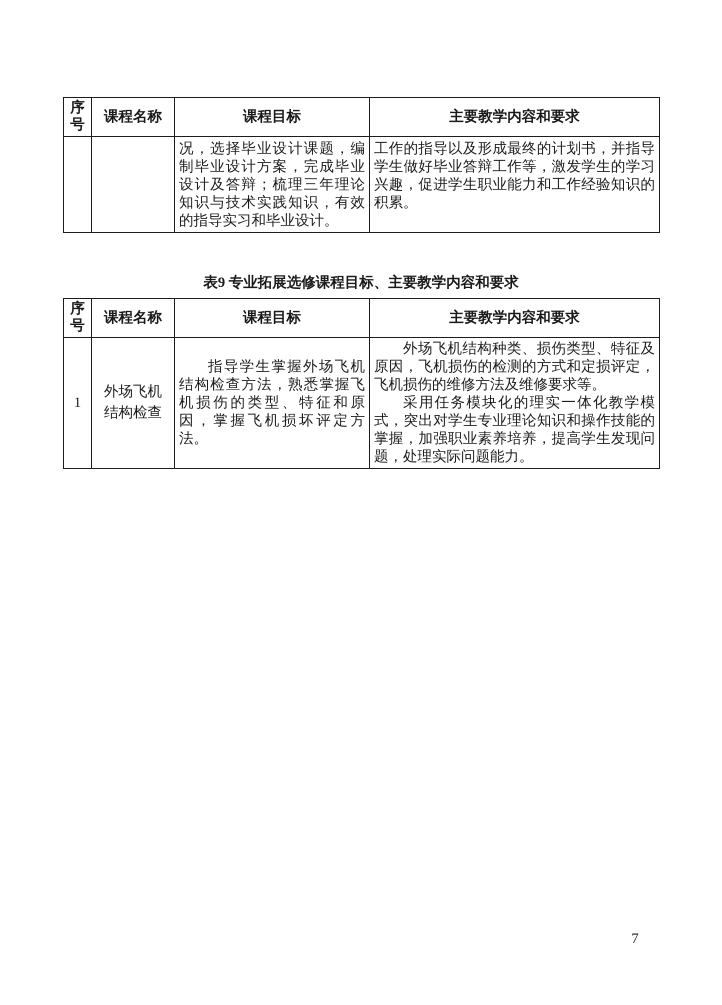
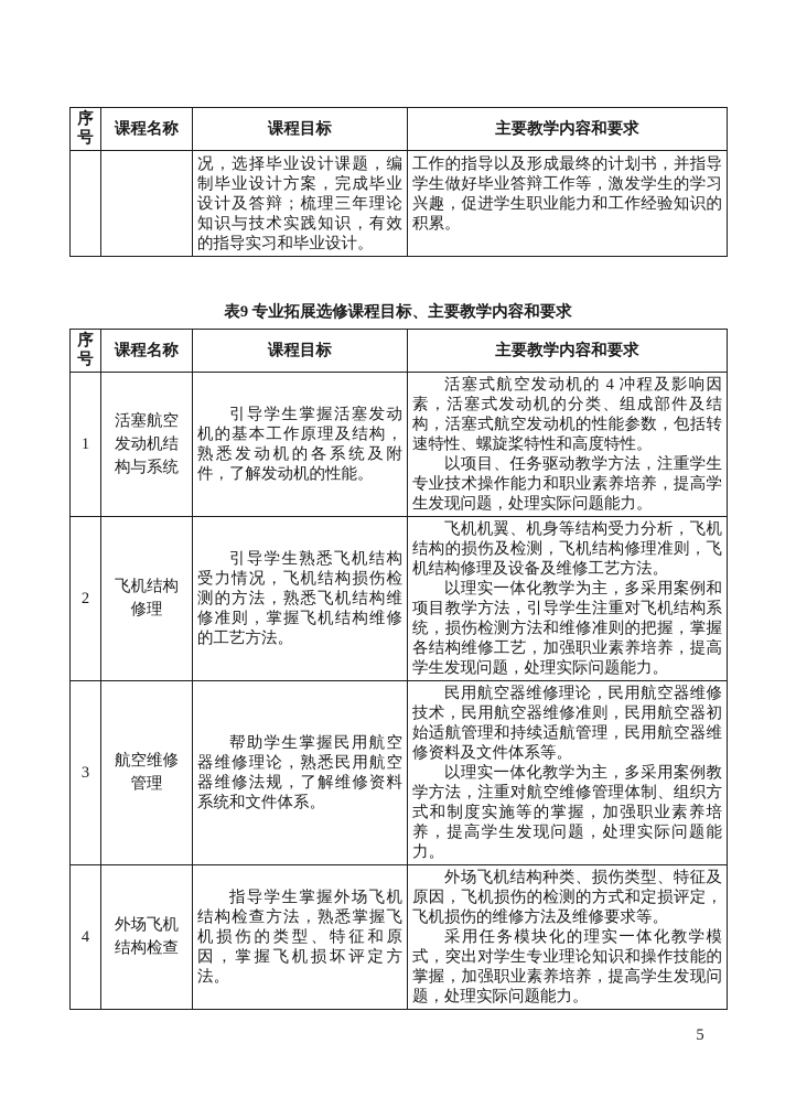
  序 号	课程名称	课程目标	主要教学内容和要求
  		况，选择毕业设计课题，编制毕业设计方案，完成毕业设计及答辩；梳理三年理论知识与技术实践知识，有效的指导实习和毕业设计。	工作的指导以及形成最终的计划书，并指导学生做好毕业答辩工作等，激发学生的学习兴趣，促进学生职业能力和工作经验知识的积累。
  表9 专业拓展选修课程目标、主要教学内容和要求
  序 号	课程名称	课程目标	主要教学内容和要求
+ 1	活塞航空发动机结构与系统	引导学生掌握活塞发动机的基本工作原理及结构，熟悉发动机的各系统及附件，了解发动机的性能。	活塞式航空发动机的 4 冲程及影响因素，活塞式发动机的分类、组成部件及结构，活塞式航空发动机的性能参数，包括转速特性、螺旋桨特性和高度特性。 以项目、任务驱动教学方法，注重学生专业技术操作能力和职业素养培养，提高学生发现问题，处理实际问题能力。
+ 2	飞机结构修理	引导学生熟悉飞机结构受力情况，飞机结构损伤检测的方法，熟悉飞机结构维修准则，掌握飞机结构维修的工艺方法。	飞机机翼、机身等结构受力分析，飞机结构的损伤及检测，飞机结构修理准则，飞机结构修理及设备及维修工艺方法。 以理实一体化教学为主，多采用案例和项目教学方法，引导学生注重对飞机结构系统，损伤检测方法和维修准则的把握，掌握各结构维修工艺，加强职业素养培养，提高学生发现问题，处理实际问题能力。
+ 3	航空维修管理	帮助学生掌握民用航空器维修理论，熟悉民用航空器维修法规，了解维修资料系统和文件体系。	民用航空器维修理论，民用航空器维修技术，民用航空器维修准则，民用航空器初始适航管理和持续适航管理，民用航空器维修资料及文件体系等。 以理实一体化教学为主，多采用案例教学方法，注重对航空维修管理体制、组织方式和制度实施等的掌握，加强职业素养培养，提高学生发现问题，处理实际问题能力。
- 1	外场飞机结构检查	指导学生掌握外场飞机结构检查方法，熟悉掌握飞机损伤的类型、特征和原因，掌握飞机损坏评定方法。	外场飞机结构种类、损伤类型、特征及原因，飞机损伤的检测的方式和定损评定，飞机损伤的维修方法及维修要求等。 采用任务模块化的理实一体化教学模式，突出对学生专业理论知识和操作技能的掌握，加强职业素养培养，提高学生发现问题，处理实际问题能力。
+ 4	外场飞机结构检查	指导学生掌握外场飞机结构检查方法，熟悉掌握飞机损伤的类型、特征和原因，掌握飞机损坏评定方法。	外场飞机结构种类、损伤类型、特征及原因，飞机损伤的检测的方式和定损评定，飞机损伤的维修方法及维修要求等。 采用任务模块化的理实一体化教学模式，突出对学生专业理论知识和操作技能的掌握，加强职业素养培养，提高学生发现问题，处理实际问题能力。
- 7
+ 5
